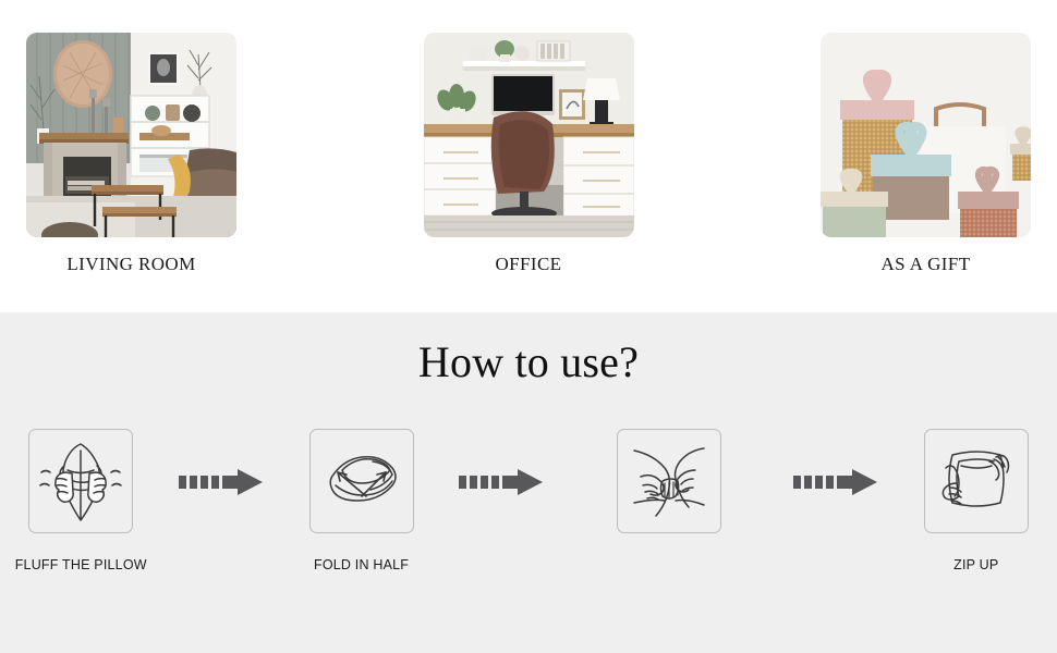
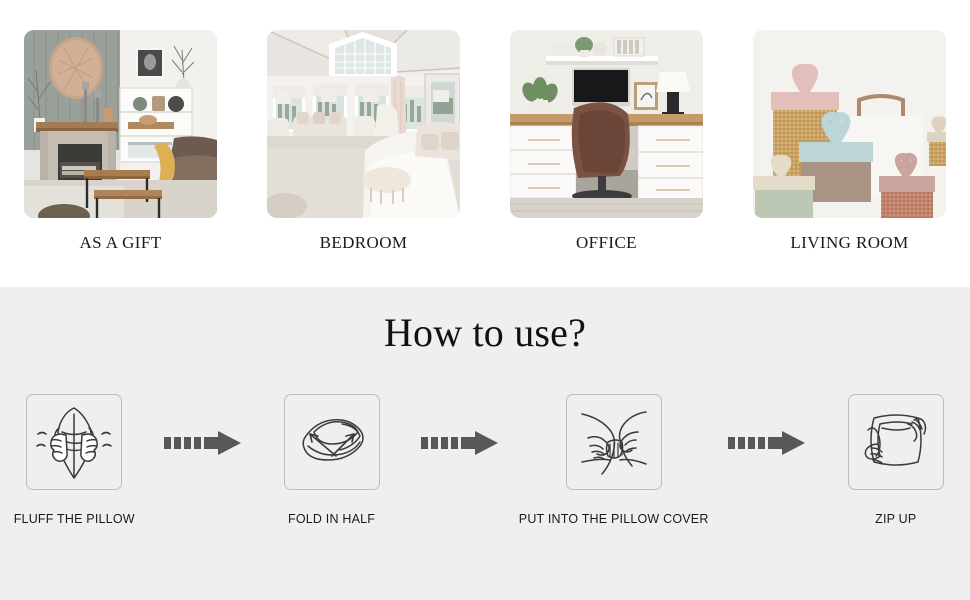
- LIVING ROOM
+ AS A GIFT
+ BEDROOM
  OFFICE
- AS A GIFT
+ LIVING ROOM
  How to use?
  FLUFF THE PILLOW
  FOLD IN HALF
+ PUT INTO THE PILLOW COVER
  ZIP UP
